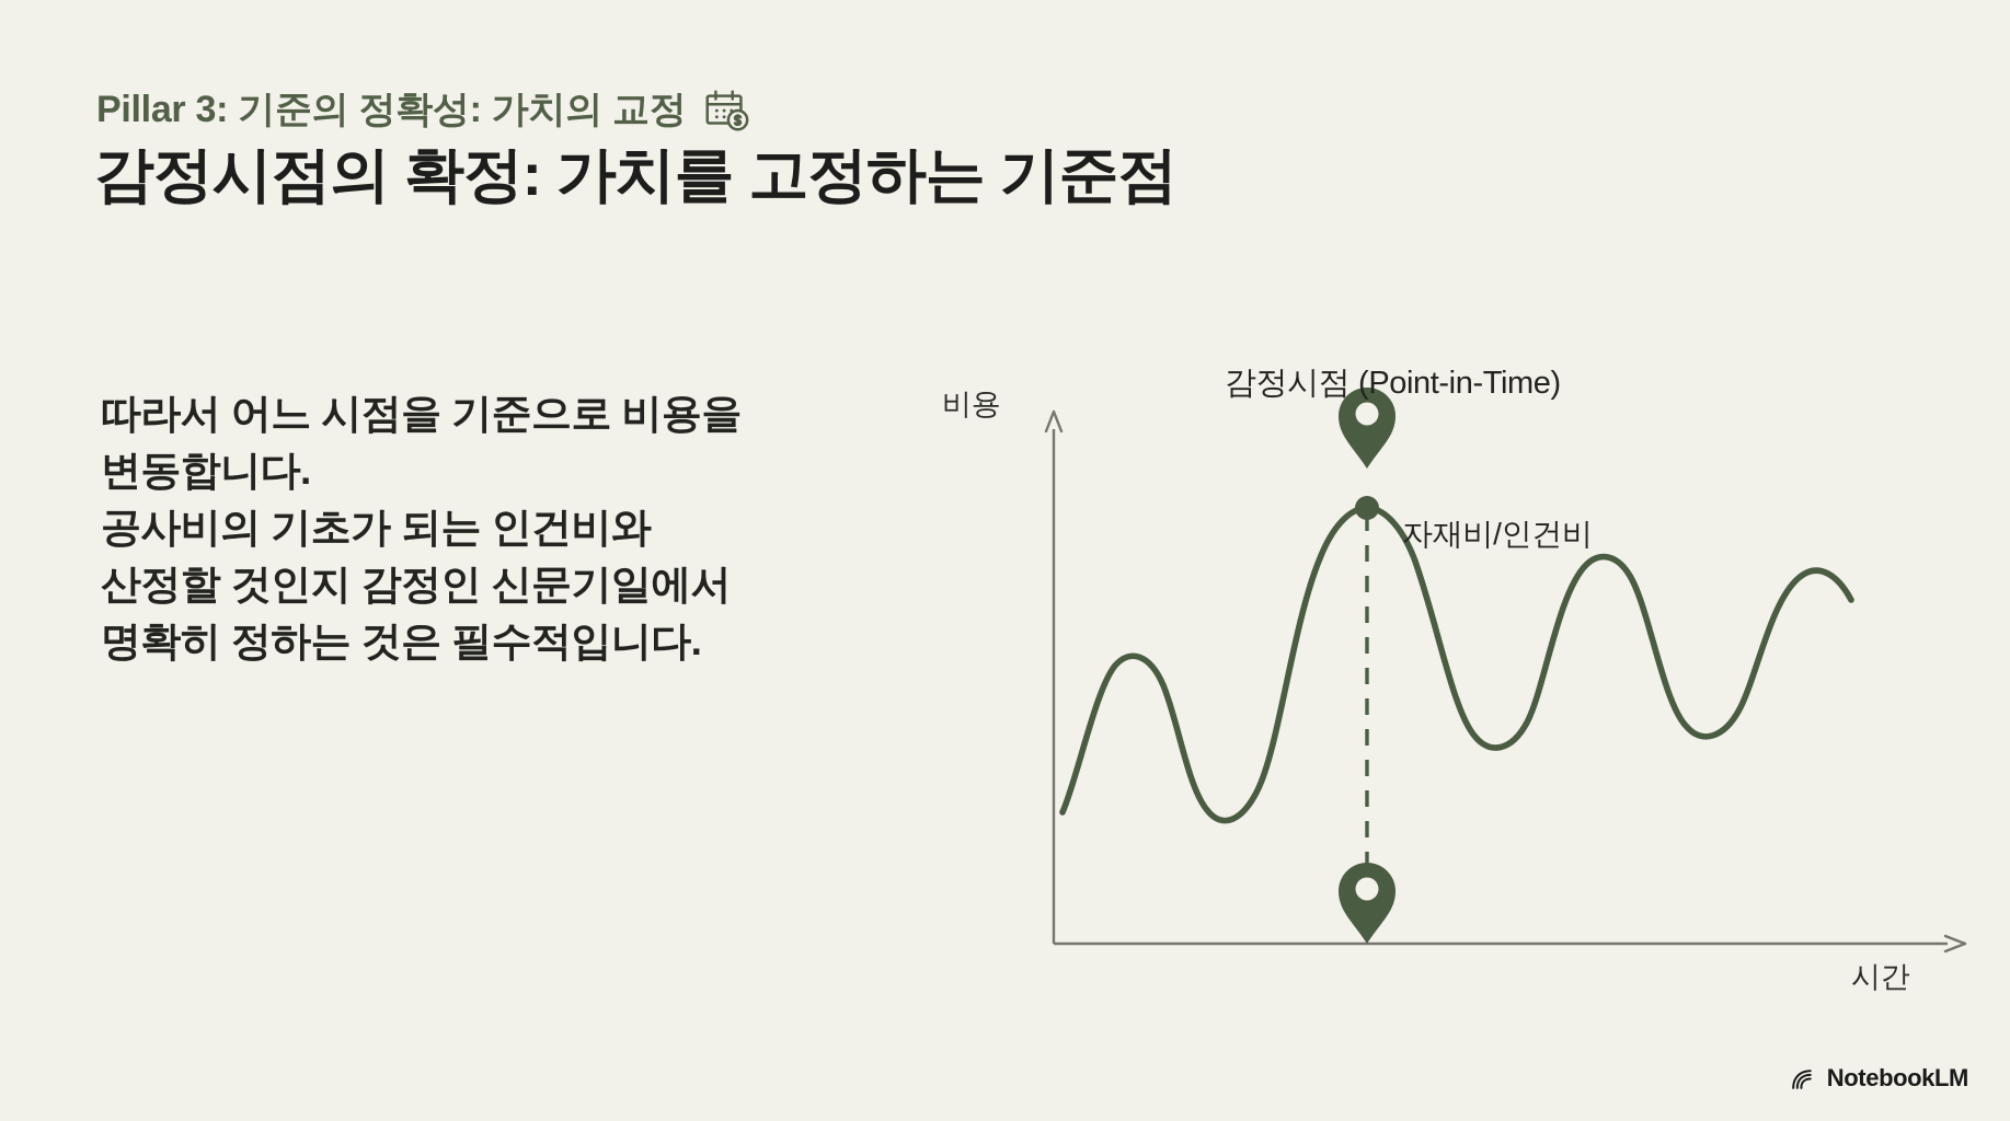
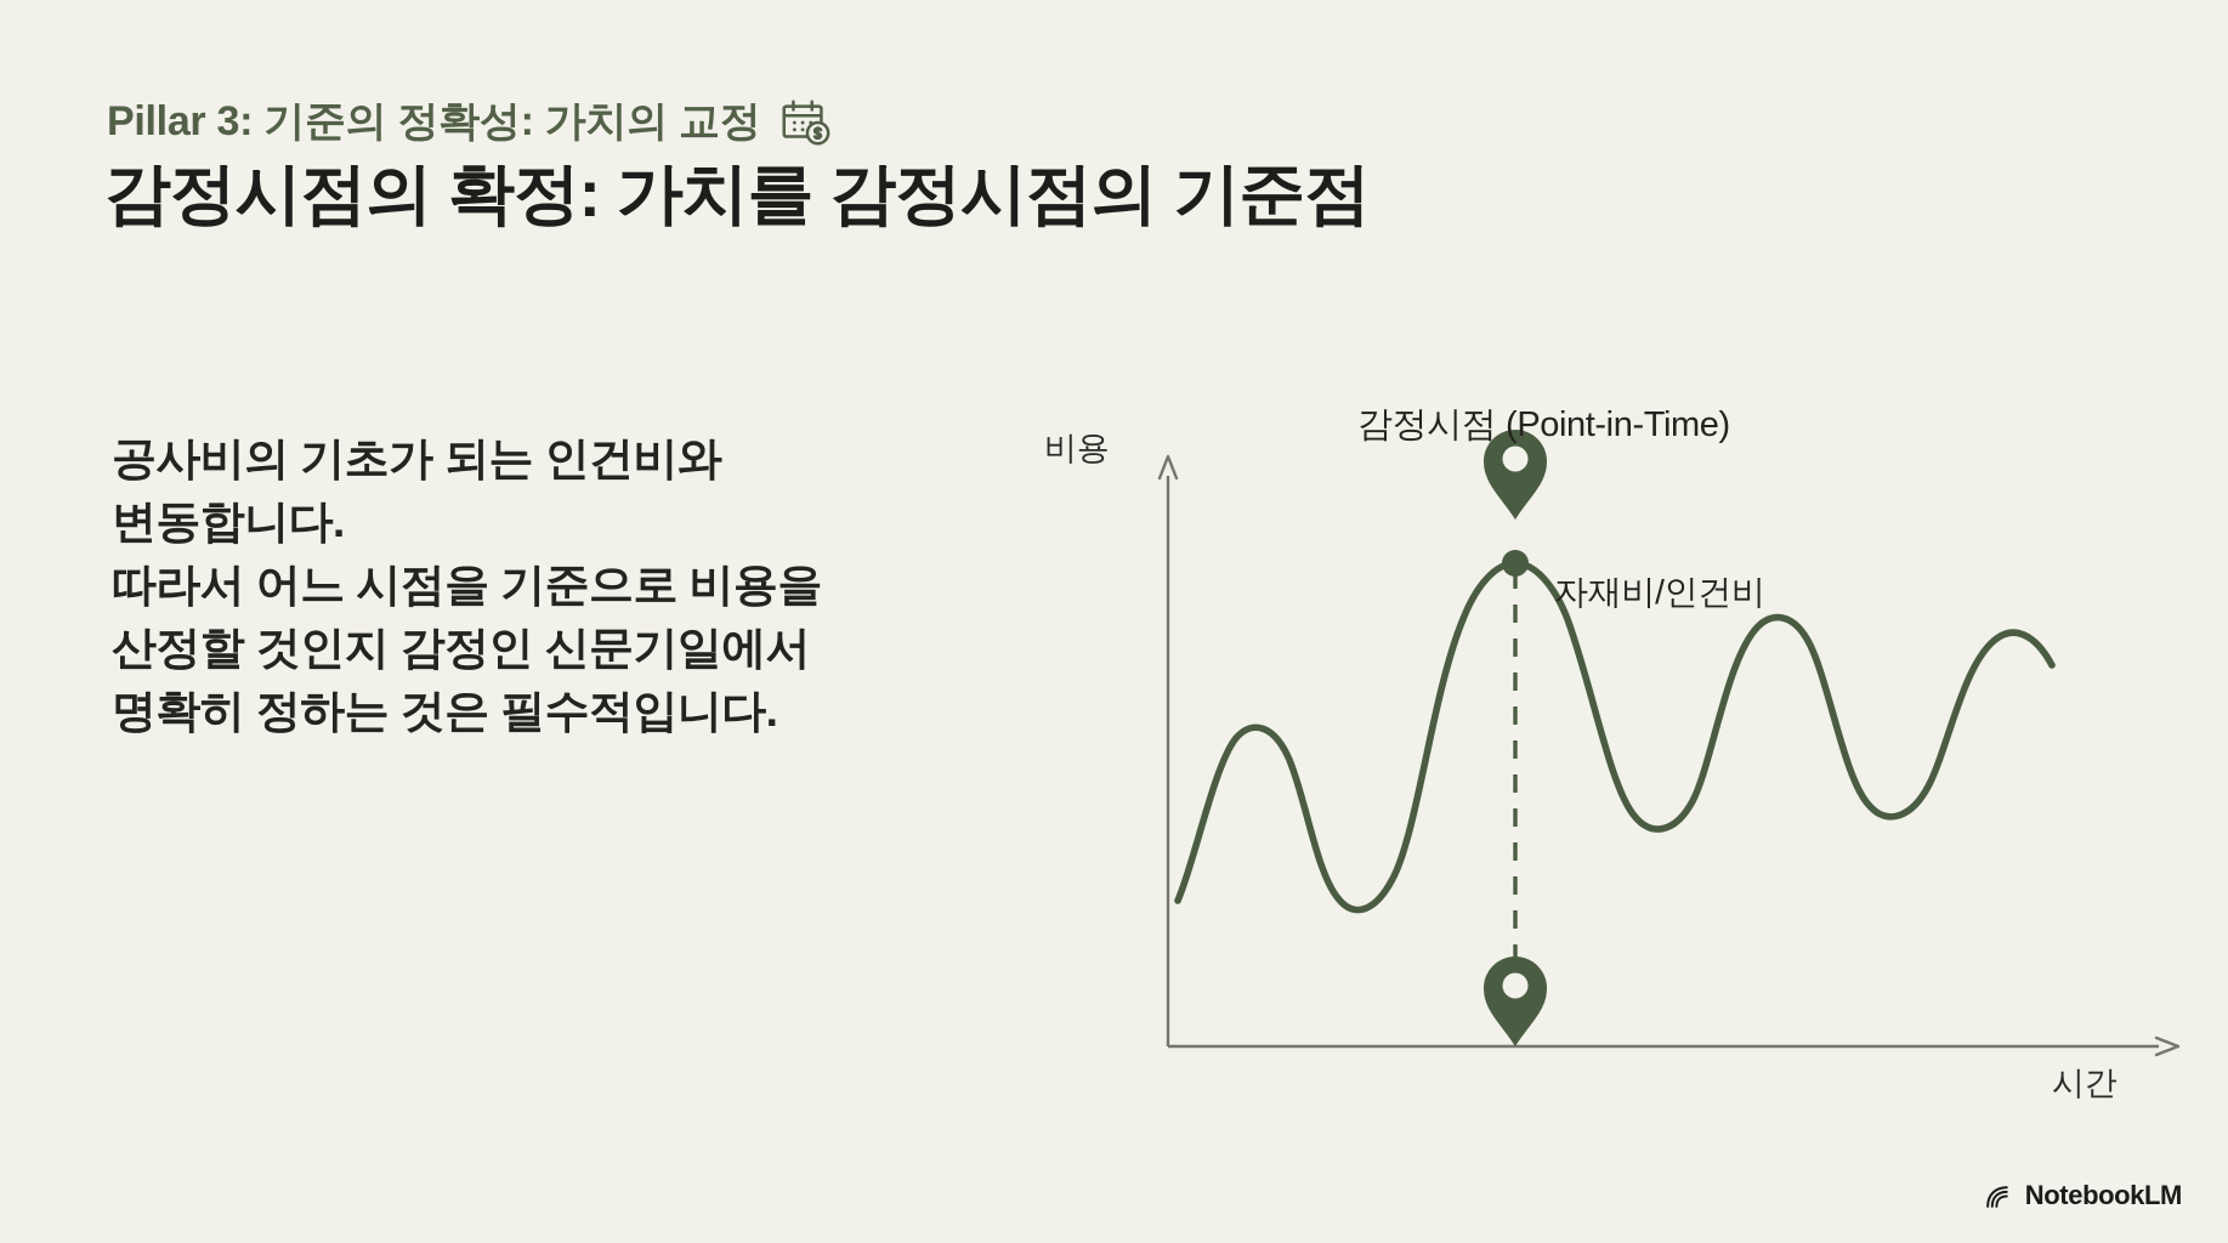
  Pillar 3: 기준의 정확성: 가치의 교정
- 감정시점의 확정: 가치를 고정하는 기준점
+ 감정시점의 확정: 가치를 감정시점의 기준점
- 따라서 어느 시점을 기준으로 비용을
+ 공사비의 기초가 되는 인건비와
  변동합니다.
- 공사비의 기초가 되는 인건비와
+ 따라서 어느 시점을 기준으로 비용을
  산정할 것인지 감정인 신문기일에서
  명확히 정하는 것은 필수적입니다.
  비용
  시간
  자재비/인건비
  감정시점 (Point-in-Time)
  NotebookLM
